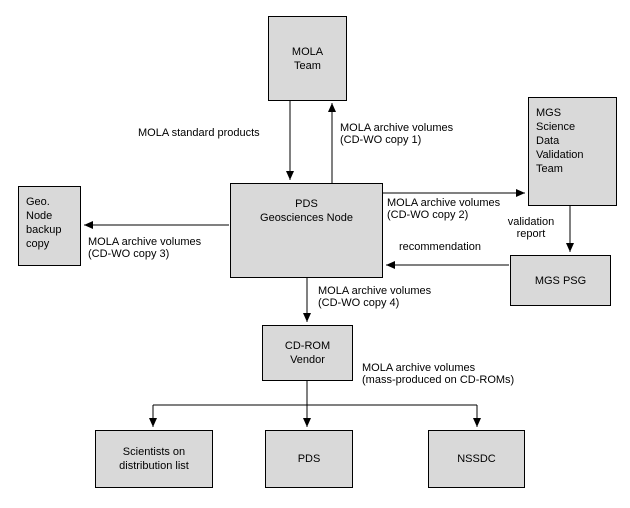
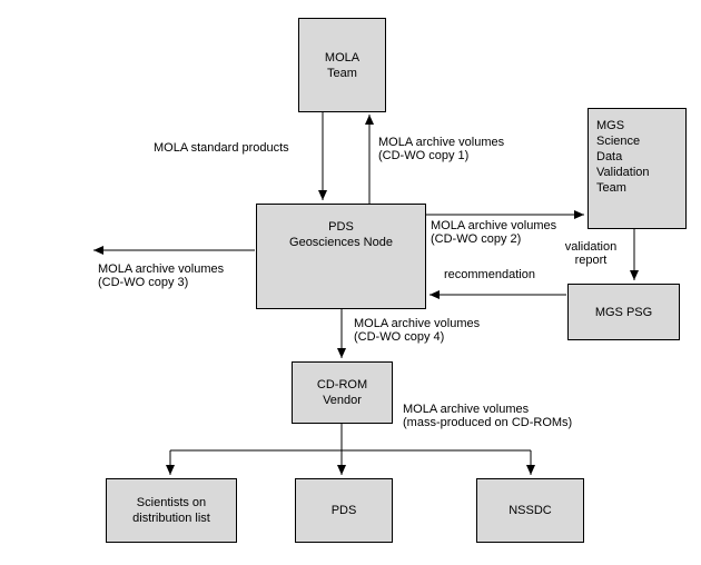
  MOLA
  Team
  MGS
  Science
  Data
  Validation
  Team
- Geo.
- Node
- backup
- copy
  PDS
  Geosciences Node
  MGS PSG
  CD-ROM
  Vendor
  Scientists on
  distribution list
  PDS
  NSSDC
  MOLA standard products
  MOLA archive volumes
  (CD-WO copy 1)
  MOLA archive volumes
  (CD-WO copy 2)
  validation
  report
  recommendation
  MOLA archive volumes
  (CD-WO copy 3)
  MOLA archive volumes
  (CD-WO copy 4)
  MOLA archive volumes
  (mass-produced on CD-ROMs)
